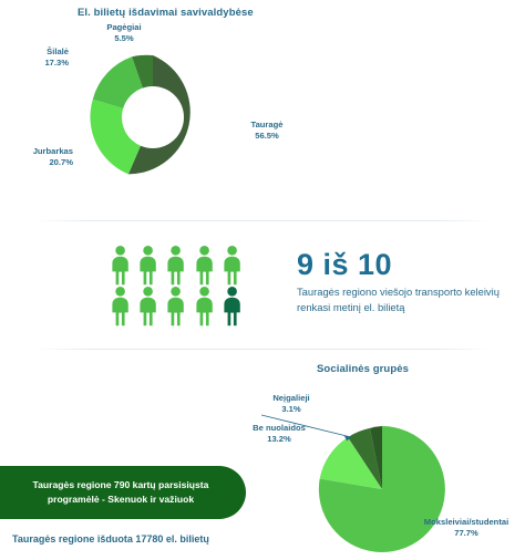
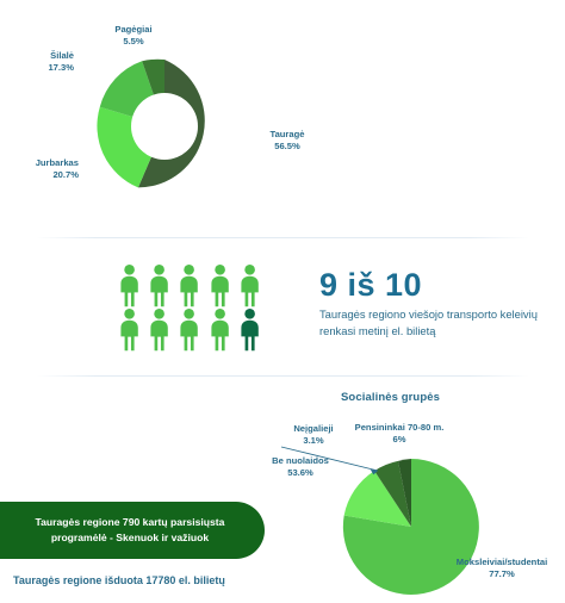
- El. bilietų išdavimai savivaldybėse
  Pagėgiai
  5.5%
  Šilalė
  17.3%
  Jurbarkas
  20.7%
  Tauragė
  56.5%
  9 iš 10
  Tauragės regiono viešojo transporto keleivių renkasi metinį el. bilietą
  Socialinės grupės
  Neįgalieji
  3.1%
+ Pensininkai 70-80 m.
+ 6%
  Be nuolaidos
- 13.2%
+ 53.6%
  Moksleiviai/studentai
  77.7%
  Tauragės regione 790 kartų parsisiųsta
  programėlė - Skenuok ir važiuok
  Tauragės regione išduota 17780 el. bilietų
